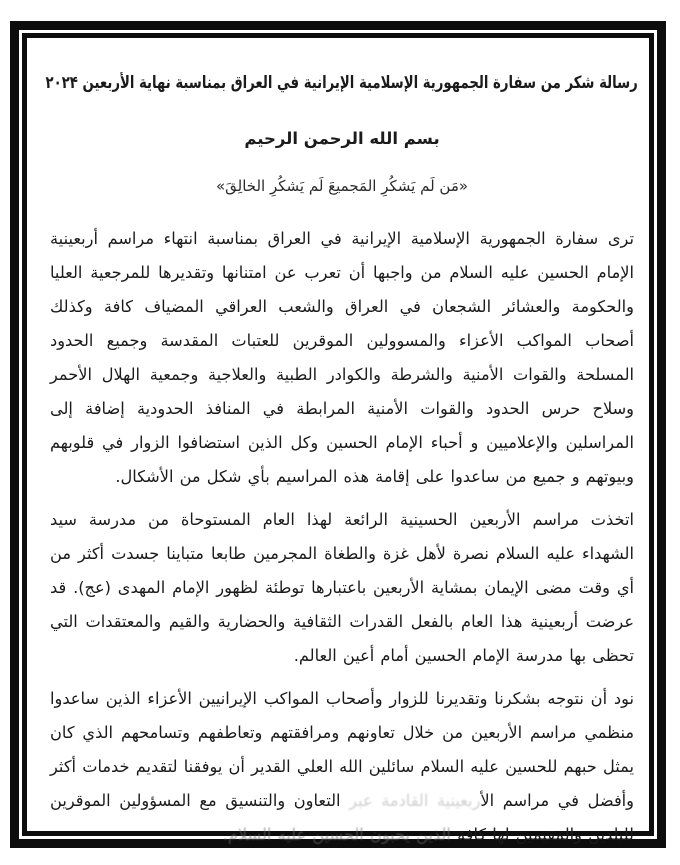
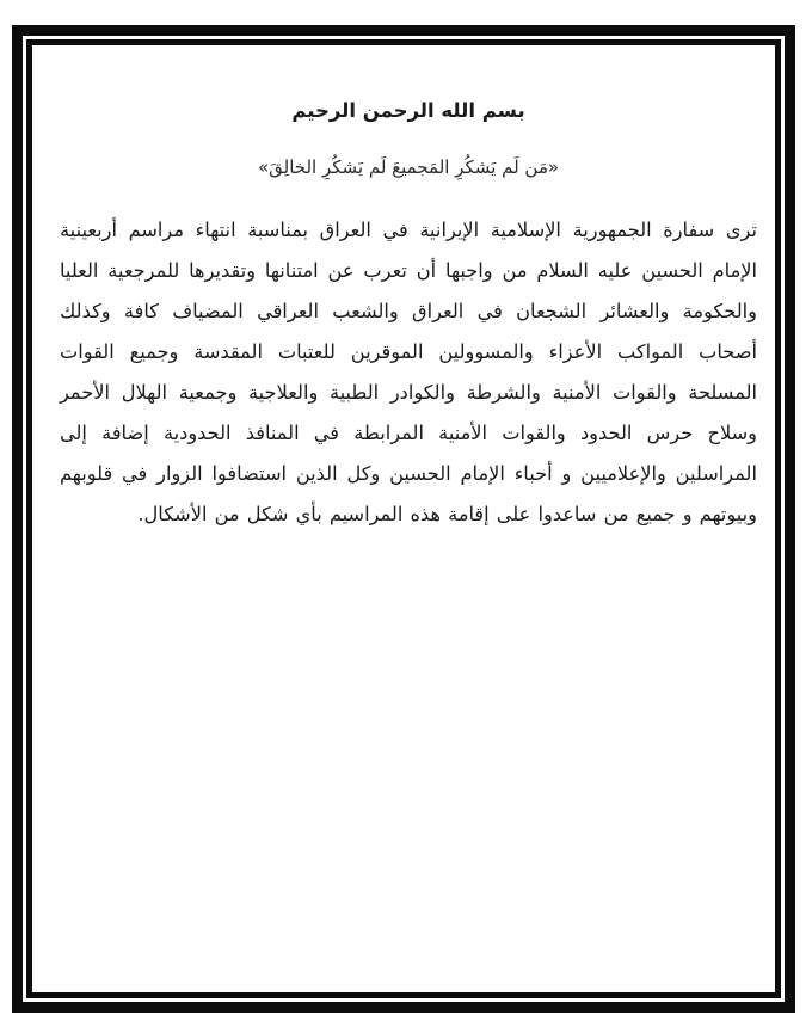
- رسالة شكر من سفارة الجمهورية الإسلامية الإيرانية في العراق بمناسبة نهاية الأربعين ۲۰۲۴
  بسم الله الرحمن الرحيم
  «مَن لَم يَشكُرِ المَجميعَ لَم يَشكُرِ الخالِقَ»
- ترى سفارة الجمهورية الإسلامية الإيرانية في العراق بمناسبة انتهاء مراسم أربعينية الإمام الحسين عليه السلام من واجبها أن تعرب عن امتنانها وتقديرها للمرجعية العليا والحكومة والعشائر الشجعان في العراق والشعب العراقي المضياف كافة وكذلك أصحاب المواكب الأعزاء والمسوولين الموقرين للعتبات المقدسة وجميع الحدود المسلحة والقوات الأمنية والشرطة والكوادر الطبية والعلاجية وجمعية الهلال الأحمر وسلاح حرس الحدود والقوات الأمنية المرابطة في المنافذ الحدودية إضافة إلى المراسلين والإعلاميين و أحباء الإمام الحسين وكل الذين استضافوا الزوار في قلوبهم وبيوتهم و جميع من ساعدوا على إقامة هذه المراسيم بأي شكل من الأشكال.
+ ترى سفارة الجمهورية الإسلامية الإيرانية في العراق بمناسبة انتهاء مراسم أربعينية الإمام الحسين عليه السلام من واجبها أن تعرب عن امتنانها وتقديرها للمرجعية العليا والحكومة والعشائر الشجعان في العراق والشعب العراقي المضياف كافة وكذلك أصحاب المواكب الأعزاء والمسوولين الموقرين للعتبات المقدسة وجميع القوات المسلحة والقوات الأمنية والشرطة والكوادر الطبية والعلاجية وجمعية الهلال الأحمر وسلاح حرس الحدود والقوات الأمنية المرابطة في المنافذ الحدودية إضافة إلى المراسلين والإعلاميين و أحباء الإمام الحسين وكل الذين استضافوا الزوار في قلوبهم وبيوتهم و جميع من ساعدوا على إقامة هذه المراسيم بأي شكل من الأشكال.
- اتخذت مراسم الأربعين الحسينية الرائعة لهذا العام المستوحاة من مدرسة سيد الشهداء عليه السلام نصرة لأهل غزة والطغاة المجرمين طابعا متباينا جسدت أكثر من أي وقت مضى الإيمان بمشاية الأربعين باعتبارها توطئة لظهور الإمام المهدى (عج). قد عرضت أربعينية هذا العام بالفعل القدرات الثقافية والحضارية والقيم والمعتقدات التي تحظى بها مدرسة الإمام الحسين أمام أعين العالم.
- نود أن نتوجه بشكرنا وتقديرنا للزوار وأصحاب المواكب الإيرانيين الأعزاء الذين ساعدوا منظمي مراسم الأربعين من خلال تعاونهم ومرافقتهم وتعاطفهم وتسامحهم الذي كان يمثل حبهم للحسين عليه السلام سائلين الله العلي القدير أن يوفقنا لتقديم خدمات أكثر وأفضل في مراسم الأربعينية القادمة عبر التعاون والتنسيق مع المسؤولين الموقرين للبلدين والمقيمين لها كافة الذين يحبون الحسين عليه السلام.
